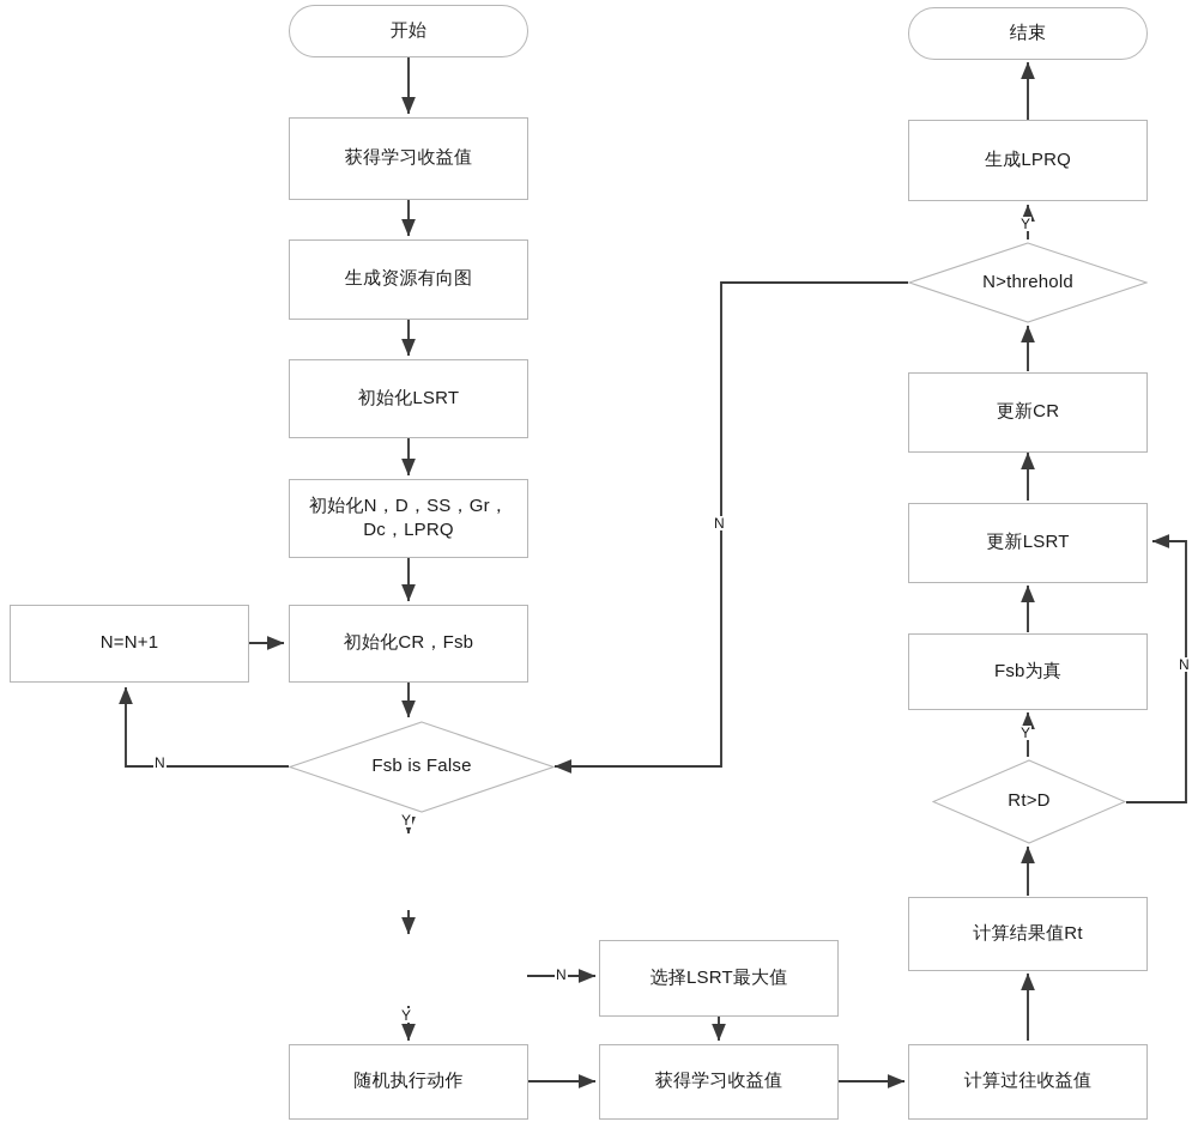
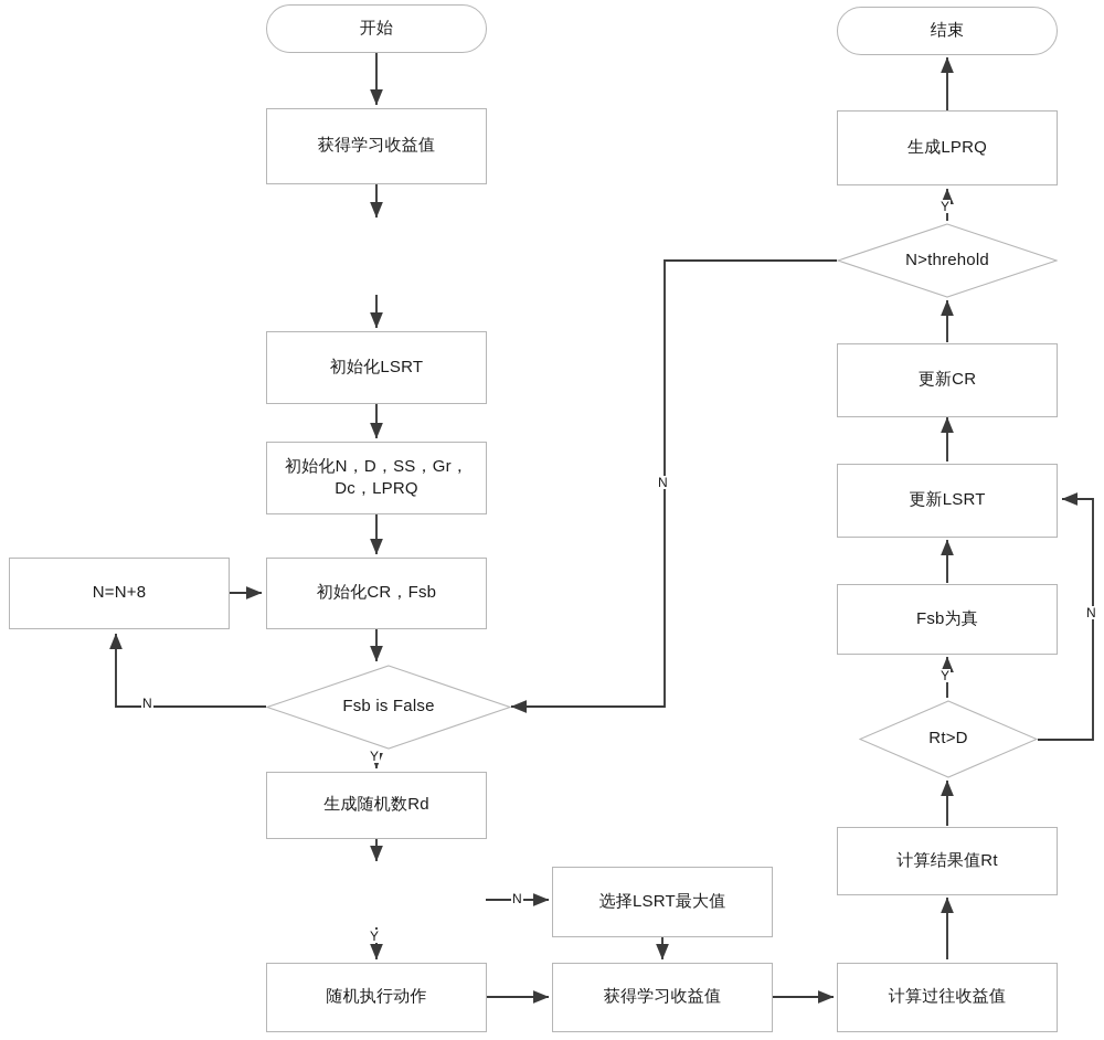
  开始
  获得学习收益值
- 生成资源有向图
  初始化LSRT
  初始化N，D，SS，Gr，
  Dc，LPRQ
- N=N+1
+ N=N+8
  初始化CR，Fsb
  Fsb is False
+ 生成随机数Rd
  随机执行动作
  选择LSRT最大值
  获得学习收益值
  结束
  生成LPRQ
  N>threhold
  更新CR
  更新LSRT
  Fsb为真
  Rt>D
  计算结果值Rt
  计算过往收益值
  N
  Y
  N
  Y
  Y
  N
  Y
  N
